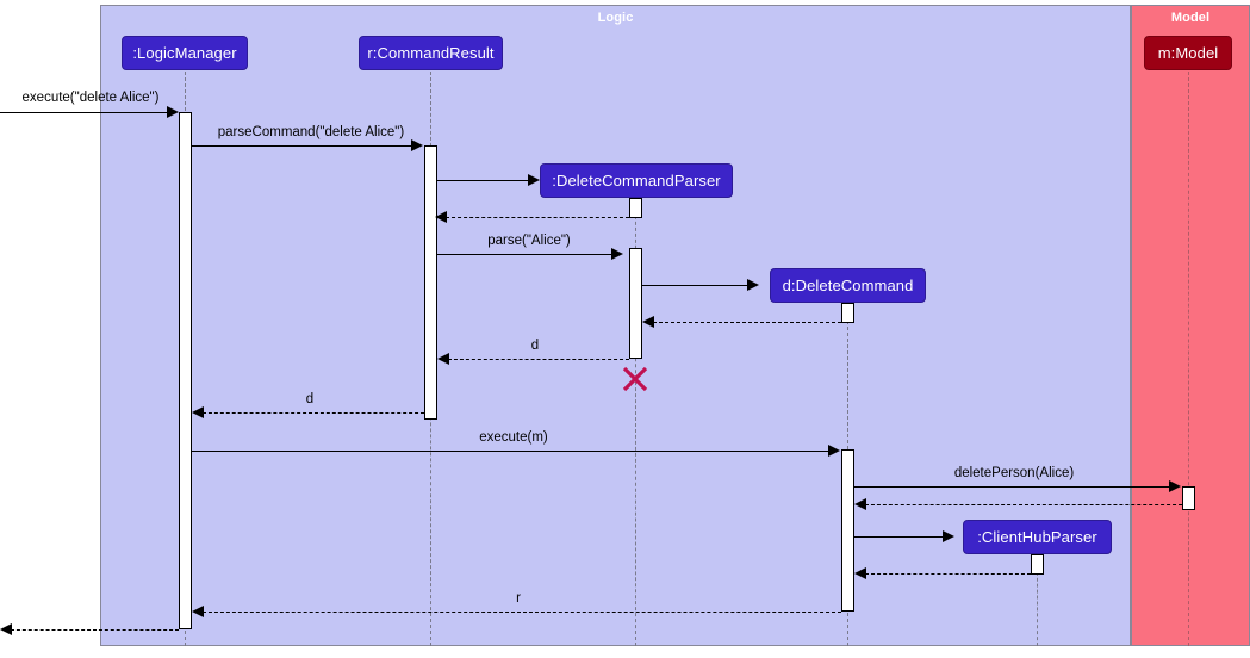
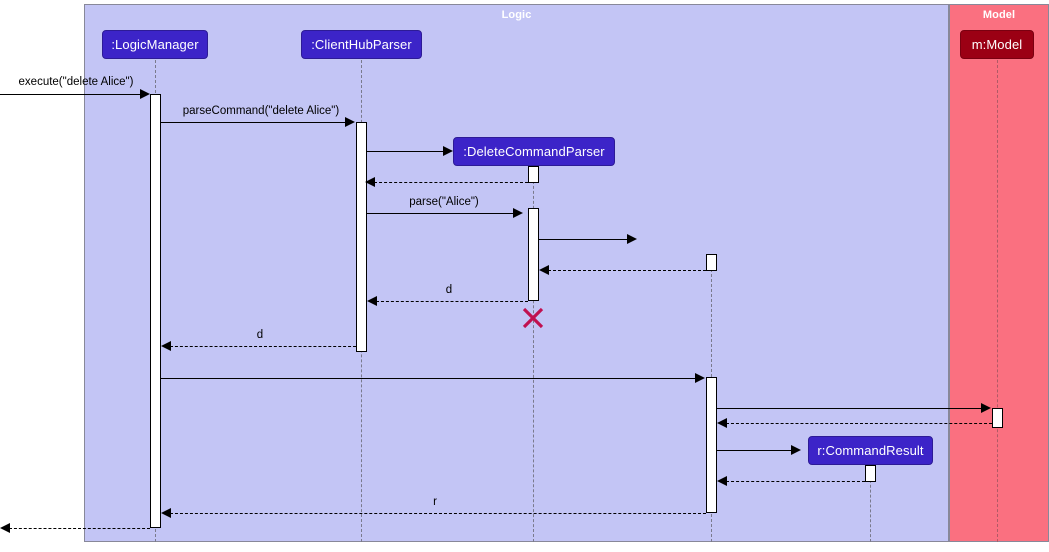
  Logic
  Model
  :LogicManager
- r:CommandResult
+ :ClientHubParser
  :DeleteCommandParser
- d:DeleteCommand
- :ClientHubParser
+ r:CommandResult
  m:Model
  execute("delete Alice")
  parseCommand("delete Alice")
  parse("Alice")
  d
  d
- execute(m)
- deletePerson(Alice)
  r
